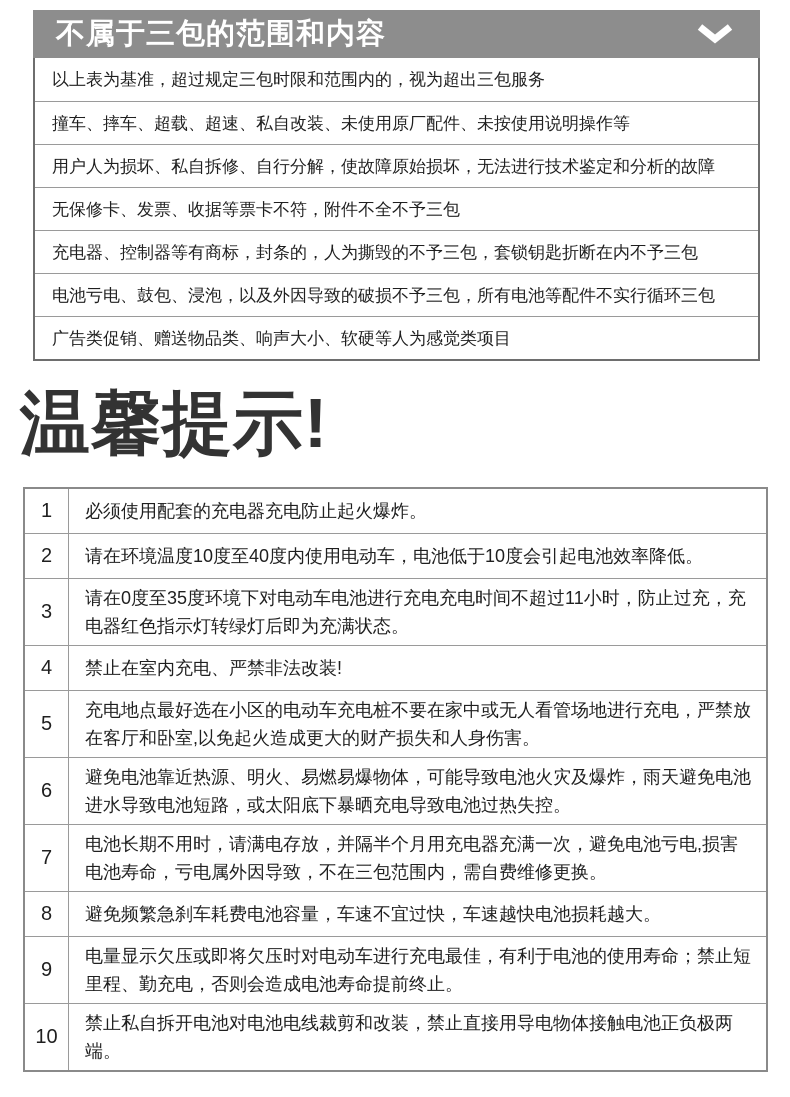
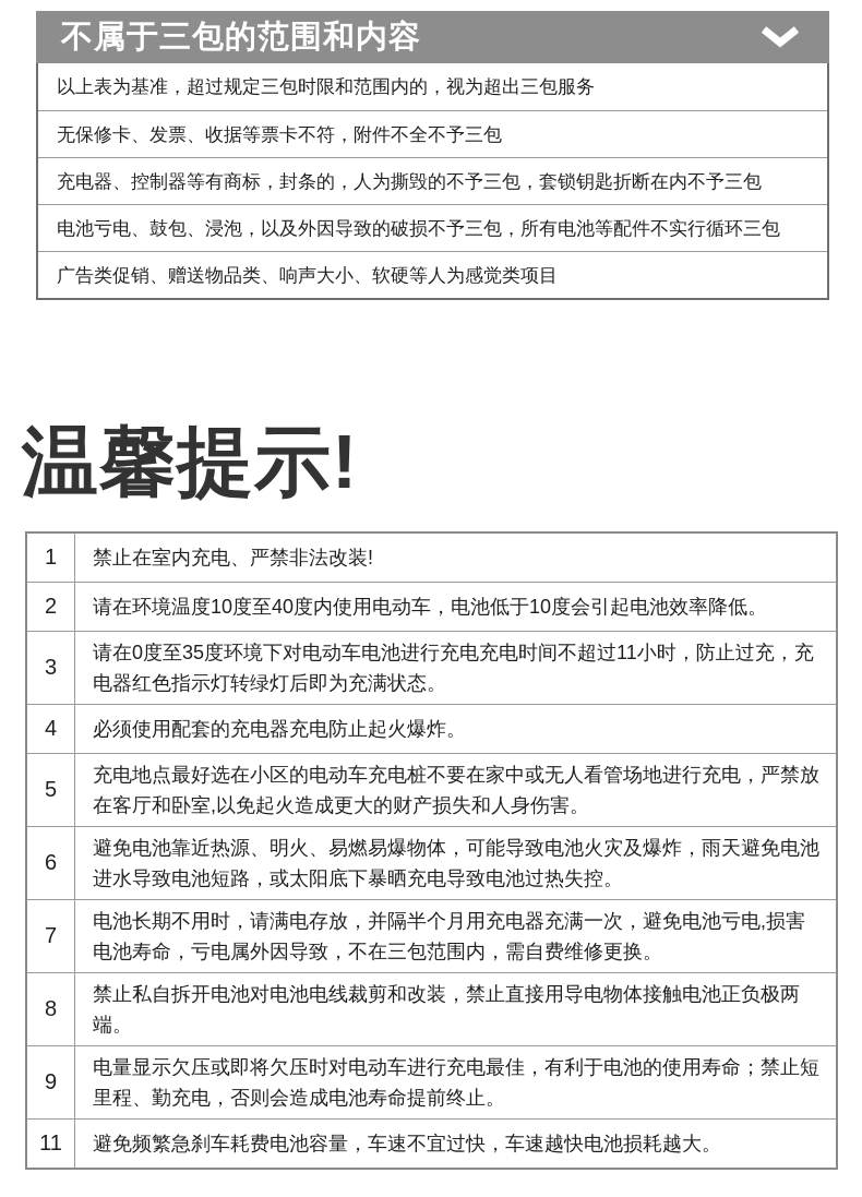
  不属于三包的范围和内容
  以上表为基准，超过规定三包时限和范围内的，视为超出三包服务
- 撞车、摔车、超载、超速、私自改装、未使用原厂配件、未按使用说明操作等
- 用户人为损坏、私自拆修、自行分解，使故障原始损坏，无法进行技术鉴定和分析的故障
  无保修卡、发票、收据等票卡不符，附件不全不予三包
  充电器、控制器等有商标，封条的，人为撕毁的不予三包，套锁钥匙折断在内不予三包
  电池亏电、鼓包、浸泡，以及外因导致的破损不予三包，所有电池等配件不实行循环三包
  广告类促销、赠送物品类、响声大小、软硬等人为感觉类项目
  温馨提示!
  1
- 必须使用配套的充电器充电防止起火爆炸。
+ 禁止在室内充电、严禁非法改装!
  2
  请在环境温度10度至40度内使用电动车，电池低于10度会引起电池效率降低。
  3
  请在0度至35度环境下对电动车电池进行充电充电时间不超过11小时，防止过充，充电器红色指示灯转绿灯后即为充满状态。
  4
- 禁止在室内充电、严禁非法改装!
+ 必须使用配套的充电器充电防止起火爆炸。
  5
  充电地点最好选在小区的电动车充电桩不要在家中或无人看管场地进行充电，严禁放在客厅和卧室,以免起火造成更大的财产损失和人身伤害。
  6
  避免电池靠近热源、明火、易燃易爆物体，可能导致电池火灾及爆炸，雨天避免电池进水导致电池短路，或太阳底下暴晒充电导致电池过热失控。
  7
  电池长期不用时，请满电存放，并隔半个月用充电器充满一次，避免电池亏电,损害电池寿命，亏电属外因导致，不在三包范围内，需自费维修更换。
  8
- 避免频繁急刹车耗费电池容量，车速不宜过快，车速越快电池损耗越大。
+ 禁止私自拆开电池对电池电线裁剪和改装，禁止直接用导电物体接触电池正负极两端。
  9
  电量显示欠压或即将欠压时对电动车进行充电最佳，有利于电池的使用寿命；禁止短里程、勤充电，否则会造成电池寿命提前终止。
- 10
+ 11
- 禁止私自拆开电池对电池电线裁剪和改装，禁止直接用导电物体接触电池正负极两端。
+ 避免频繁急刹车耗费电池容量，车速不宜过快，车速越快电池损耗越大。
